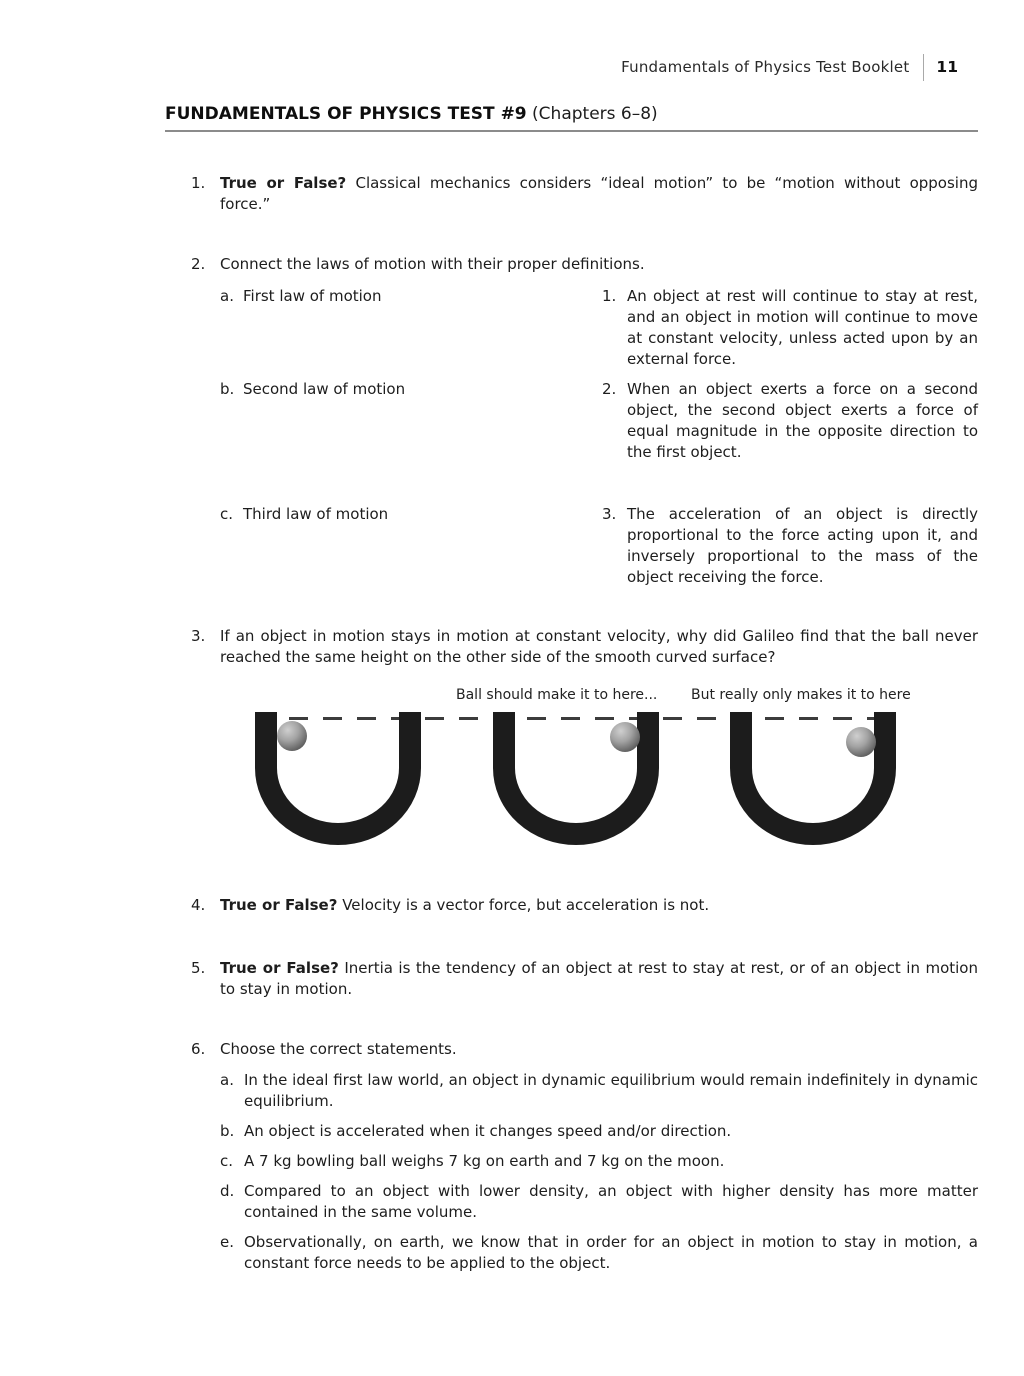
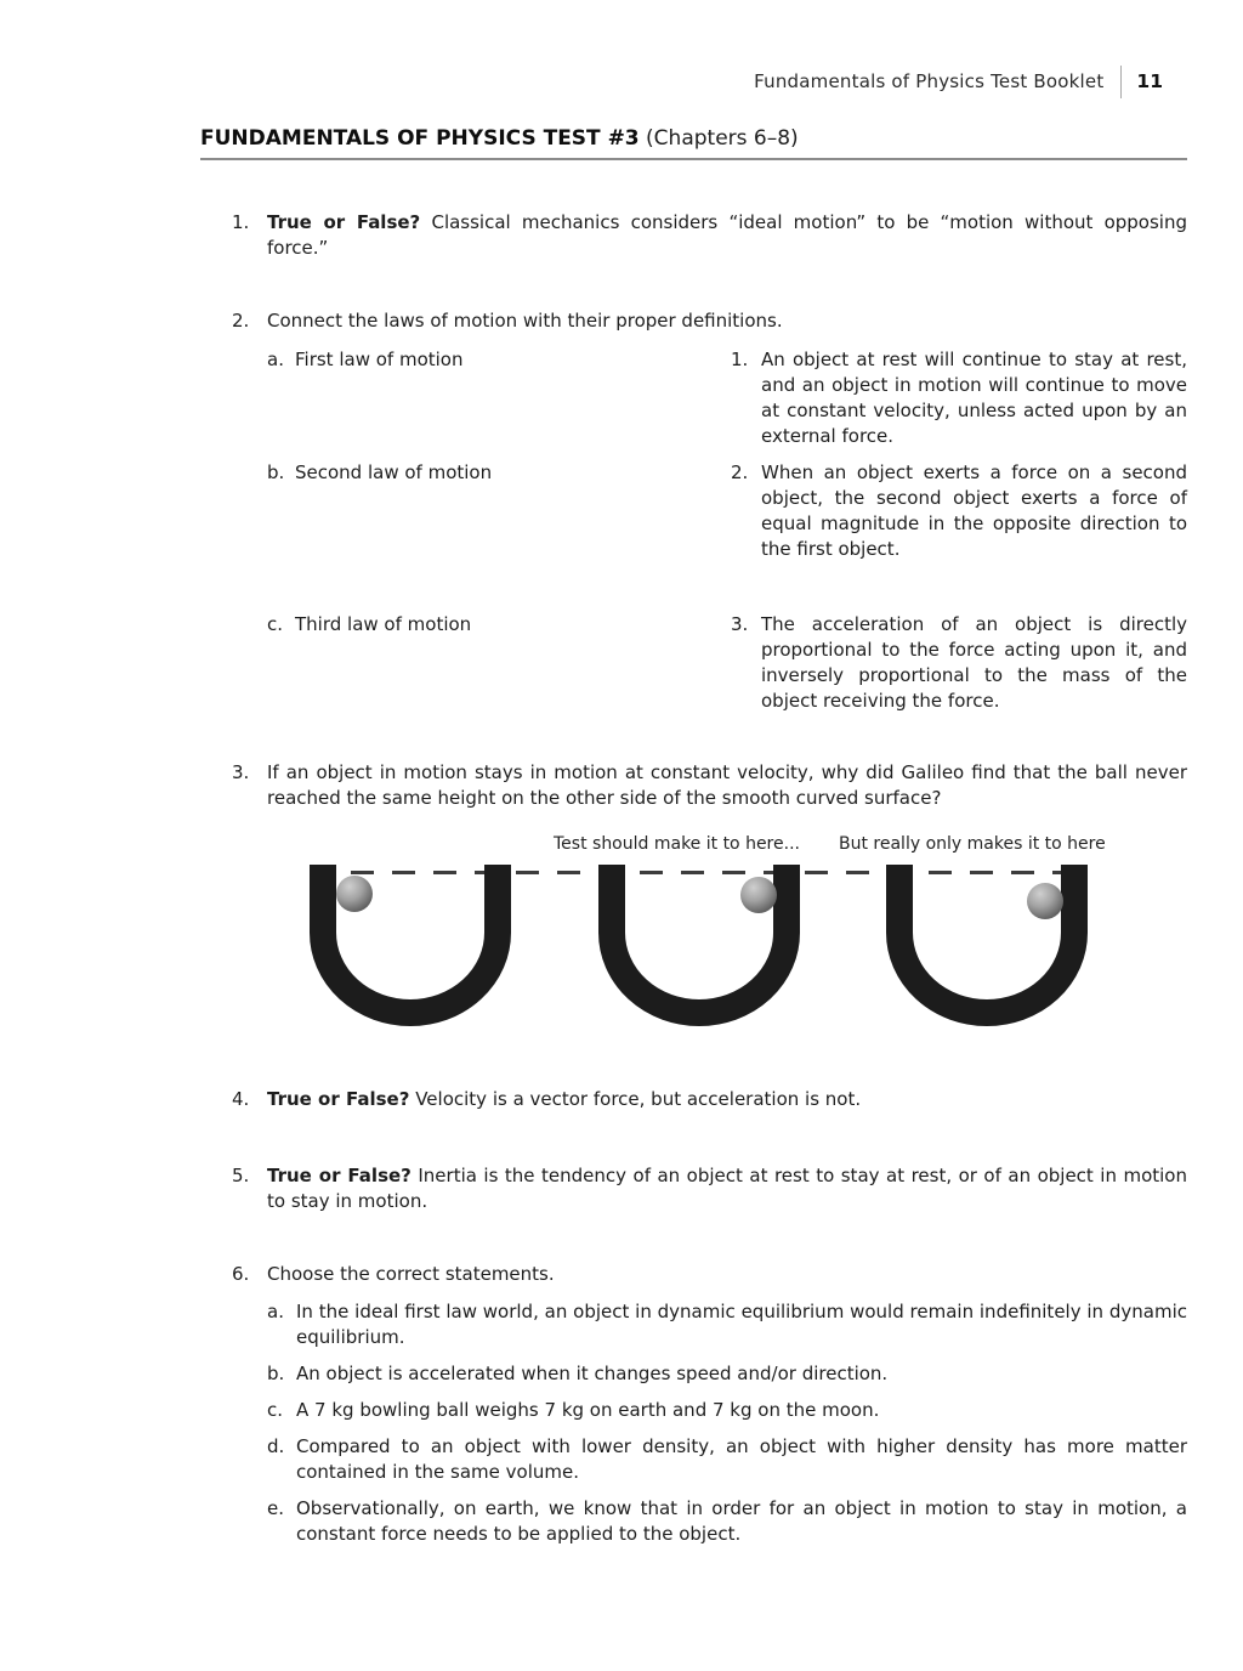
  Fundamentals of Physics Test Booklet
  11
- FUNDAMENTALS OF PHYSICS TEST #9 (Chapters 6–8)
+ FUNDAMENTALS OF PHYSICS TEST #3 (Chapters 6–8)
  1.
  True or False? Classical mechanics considers “ideal motion” to be “motion without opposing force.”
  2.
  Connect the laws of motion with their proper definitions.
  a.
  First law of motion
  1.
  An object at rest will continue to stay at rest, and an object in motion will continue to move at constant velocity, unless acted upon by an external force.
  b.
  Second law of motion
  2.
  When an object exerts a force on a second object, the second object exerts a force of equal magnitude in the opposite direction to the first object.
  c.
  Third law of motion
  3.
  The acceleration of an object is directly proportional to the force acting upon it, and inversely proportional to the mass of the object receiving the force.
  3.
  If an object in motion stays in motion at constant velocity, why did Galileo find that the ball never reached the same height on the other side of the smooth curved surface?
- Ball should make it to here...
+ Test should make it to here...
  But really only makes it to here
  4.
  True or False? Velocity is a vector force, but acceleration is not.
  5.
  True or False? Inertia is the tendency of an object at rest to stay at rest, or of an object in motion to stay in motion.
  6.
  Choose the correct statements.
  a.
  In the ideal first law world, an object in dynamic equilibrium would remain indefinitely in dynamic equilibrium.
  b.
  An object is accelerated when it changes speed and/or direction.
  c.
  A 7 kg bowling ball weighs 7 kg on earth and 7 kg on the moon.
  d.
  Compared to an object with lower density, an object with higher density has more matter contained in the same volume.
  e.
  Observationally, on earth, we know that in order for an object in motion to stay in motion, a constant force needs to be applied to the object.
